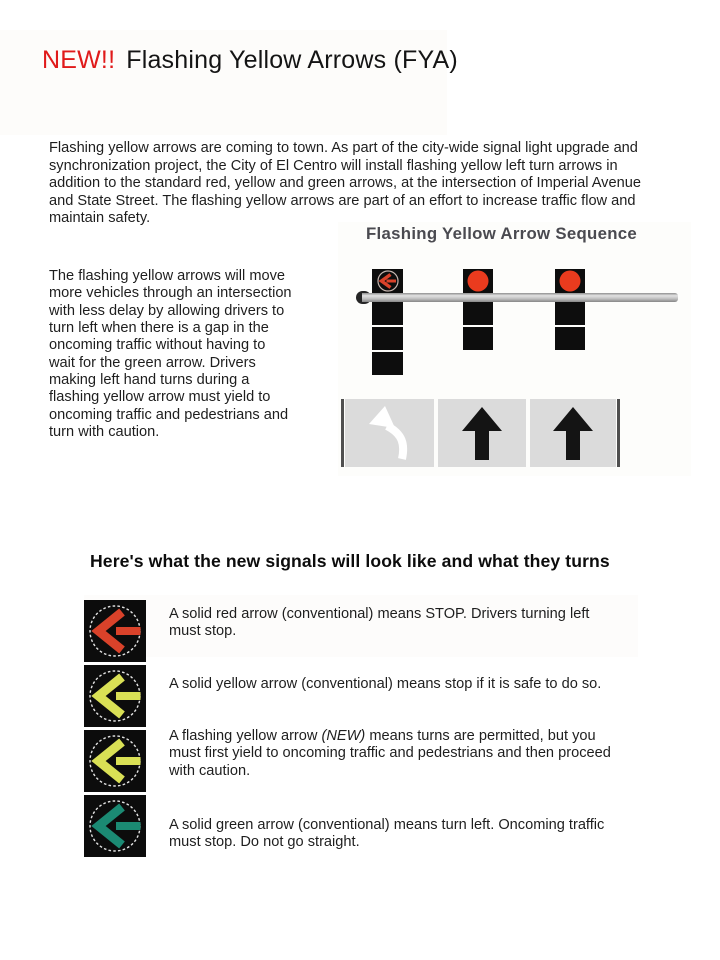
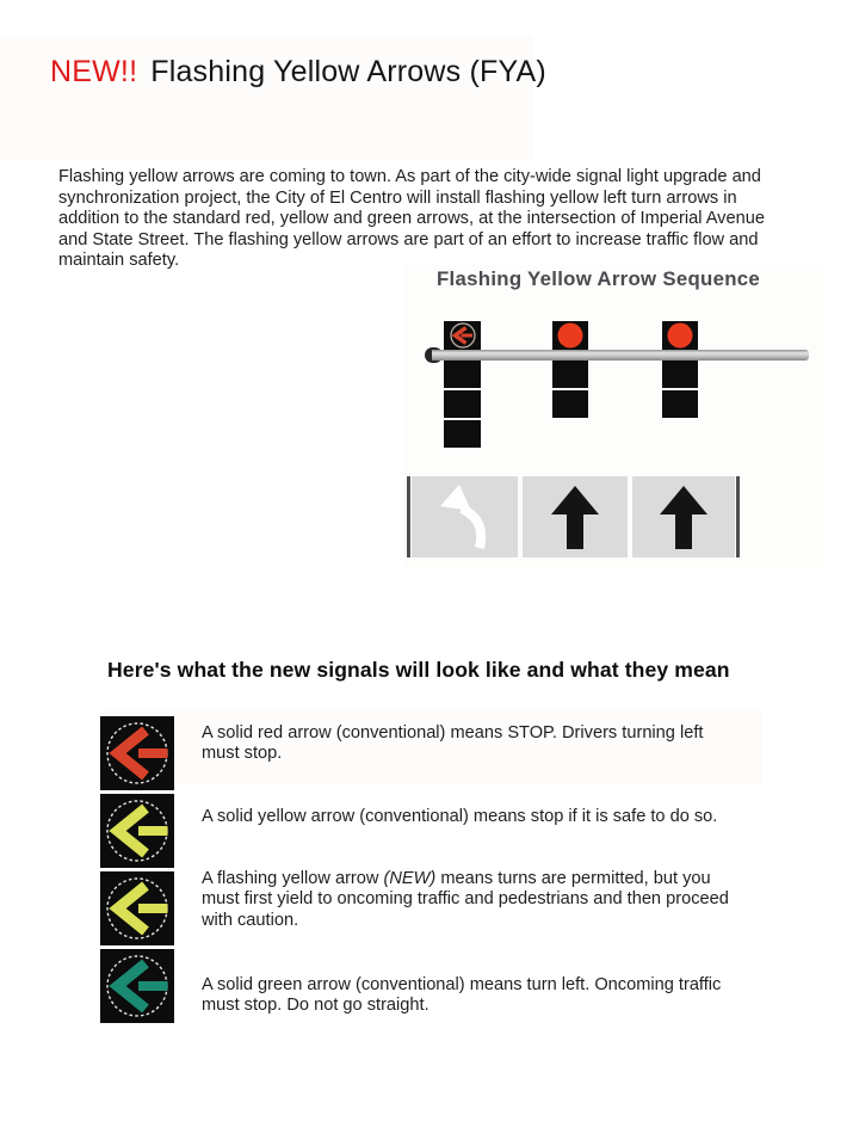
  NEW!! Flashing Yellow Arrows (FYA)
  Flashing yellow arrows are coming to town. As part of the city-wide signal light upgrade and
  synchronization project, the City of El Centro will install flashing yellow left turn arrows in
  addition to the standard red, yellow and green arrows, at the intersection of Imperial Avenue
  and State Street. The flashing yellow arrows are part of an effort to increase traffic flow and
  maintain safety.
- The flashing yellow arrows will move
- more vehicles through an intersection
- with less delay by allowing drivers to
- turn left when there is a gap in the
- oncoming traffic without having to
- wait for the green arrow. Drivers
- making left hand turns during a
- flashing yellow arrow must yield to
- oncoming traffic and pedestrians and
- turn with caution.
  Flashing Yellow Arrow Sequence
- Here's what the new signals will look like and what they turns
+ Here's what the new signals will look like and what they mean
  A solid red arrow (conventional) means STOP. Drivers turning left
  must stop.
  A solid yellow arrow (conventional) means stop if it is safe to do so.
  A flashing yellow arrow (NEW) means turns are permitted, but you
  must first yield to oncoming traffic and pedestrians and then proceed
  with caution.
  A solid green arrow (conventional) means turn left. Oncoming traffic
  must stop. Do not go straight.
